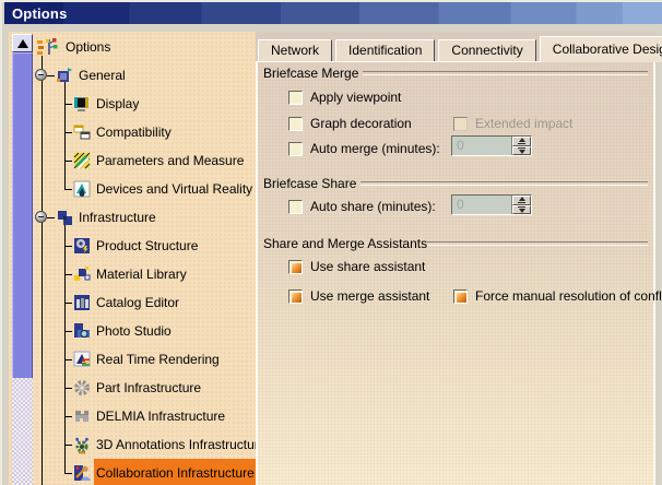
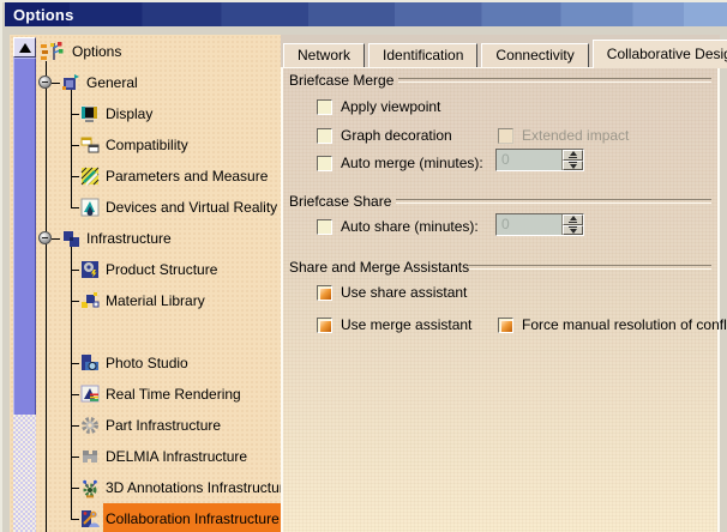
  Options
  Options
  General
  Display
  Compatibility
  Parameters and Measure
  Devices and Virtual Reality
  Infrastructure
  Product Structure
  Material Library
- Catalog Editor
  Photo Studio
  Real Time Rendering
  Part Infrastructure
  DELMIA Infrastructure
  3D Annotations Infrastructu
  Collaboration Infrastructure
  Network
  Identification
  Connectivity
  Collaborative Desi
  Briefcase Merge
  Apply viewpoint
  Graph decoration
  Extended impact
  Auto merge (minutes):
  0
  Briefcase Share
  Auto share (minutes):
  0
  Share and Merge Assistants
  Use share assistant
  Use merge assistant
  Force manual resolution of confl
